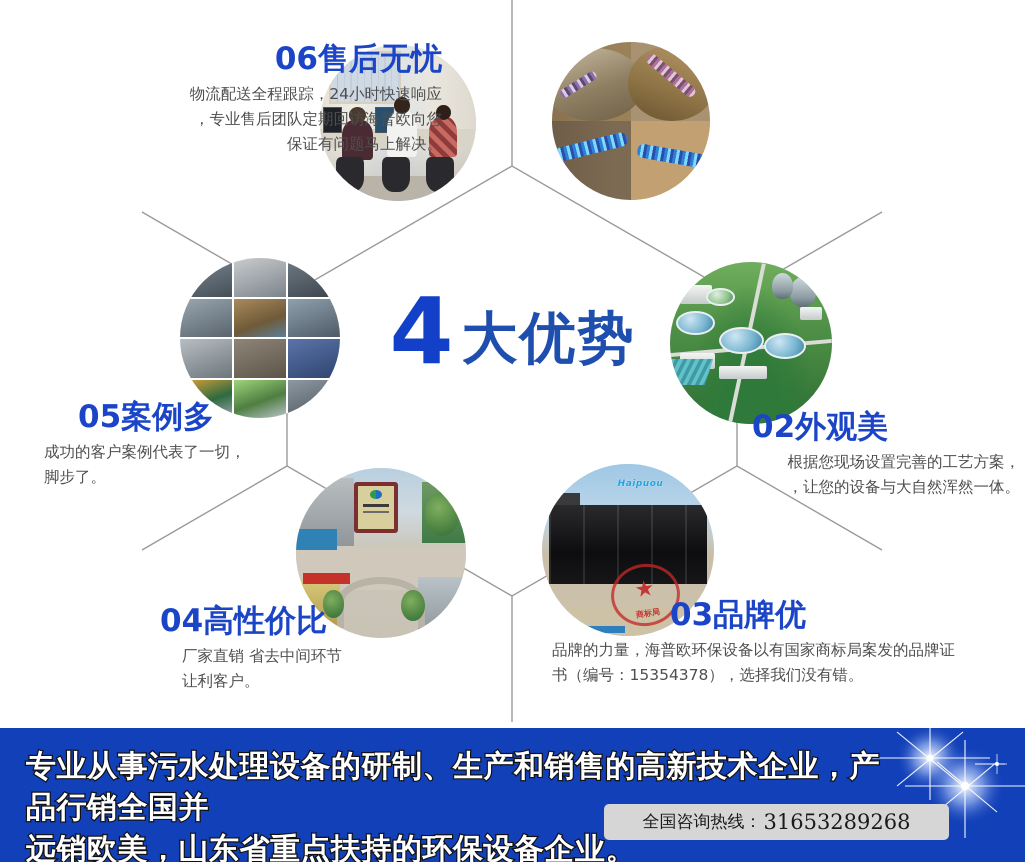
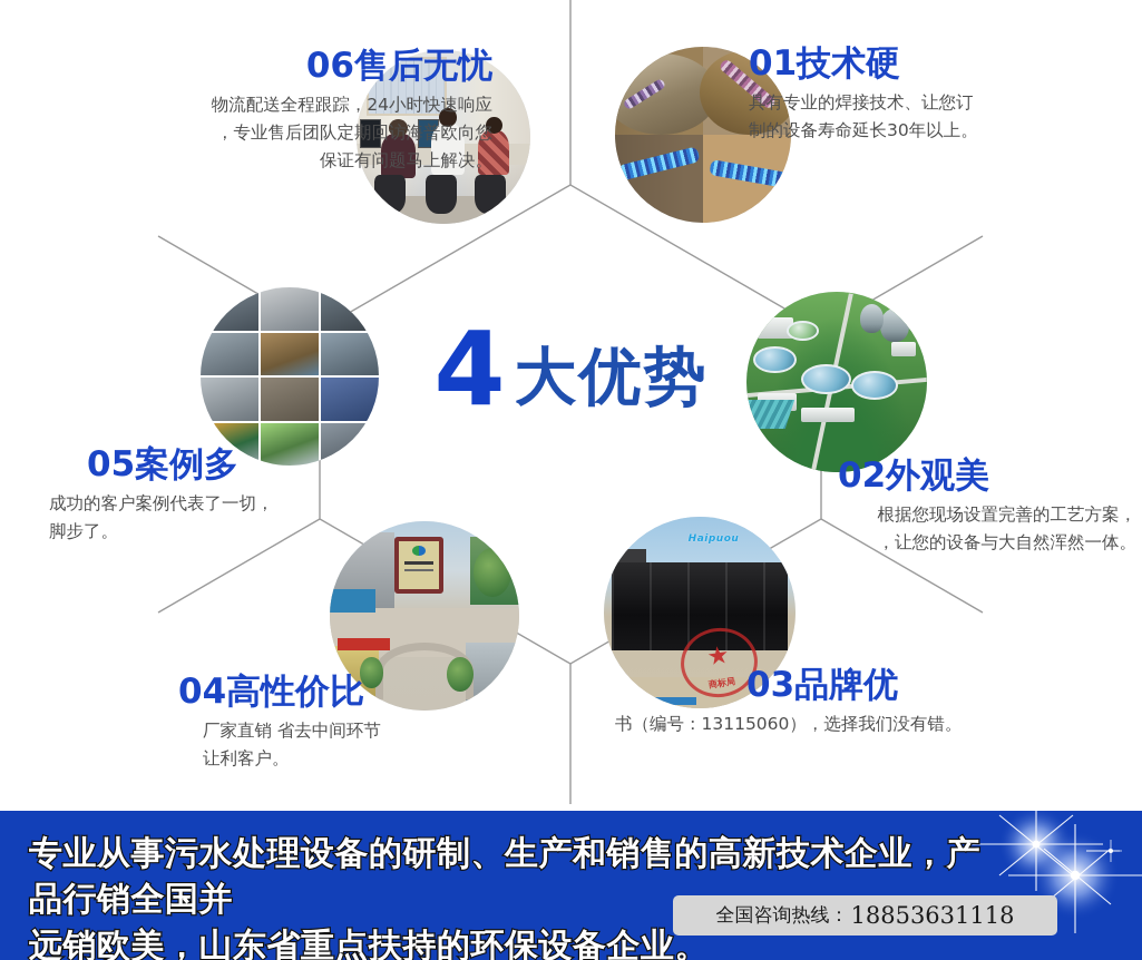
  4 大优势
  Haipuou
  06售后无忧
  物流配送全程跟踪，24小时快速响应
  ，专业售后团队定期回访海普欧向您
  保证有问题马上解决。
+ 01技术硬
+ 具有专业的焊接技术、让您订
+ 制的设备寿命延长30年以上。
  05案例多
  成功的客户案例代表了一切，
  脚步了。
  02外观美
  根据您现场设置完善的工艺方案，
  ，让您的设备与大自然浑然一体。
  04高性价比
  厂家直销 省去中间环节
  让利客户。
  03品牌优
- 品牌的力量，海普欧环保设备以有国家商标局案发的品牌证
- 书（编号：15354378），选择我们没有错。
+ 书（编号：13115060），选择我们没有错。
  专业从事污水处理设备的研制、生产和销售的高新技术企业，产品行销全国并
  远销欧美，山东省重点扶持的环保设备企业。
  全国咨询热线：
- 31653289268
+ 18853631118
